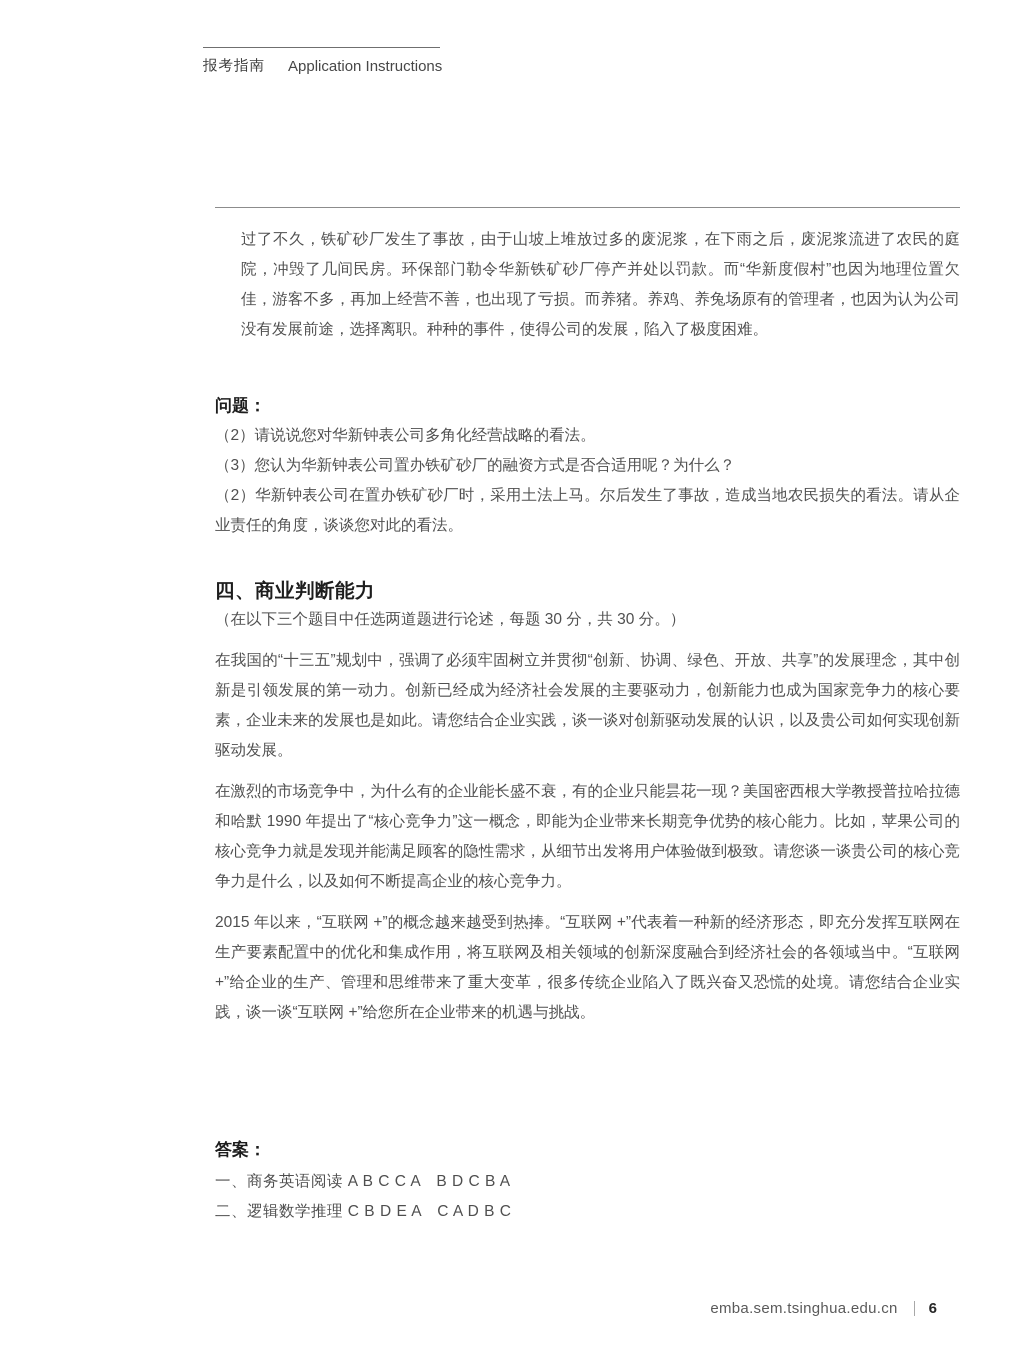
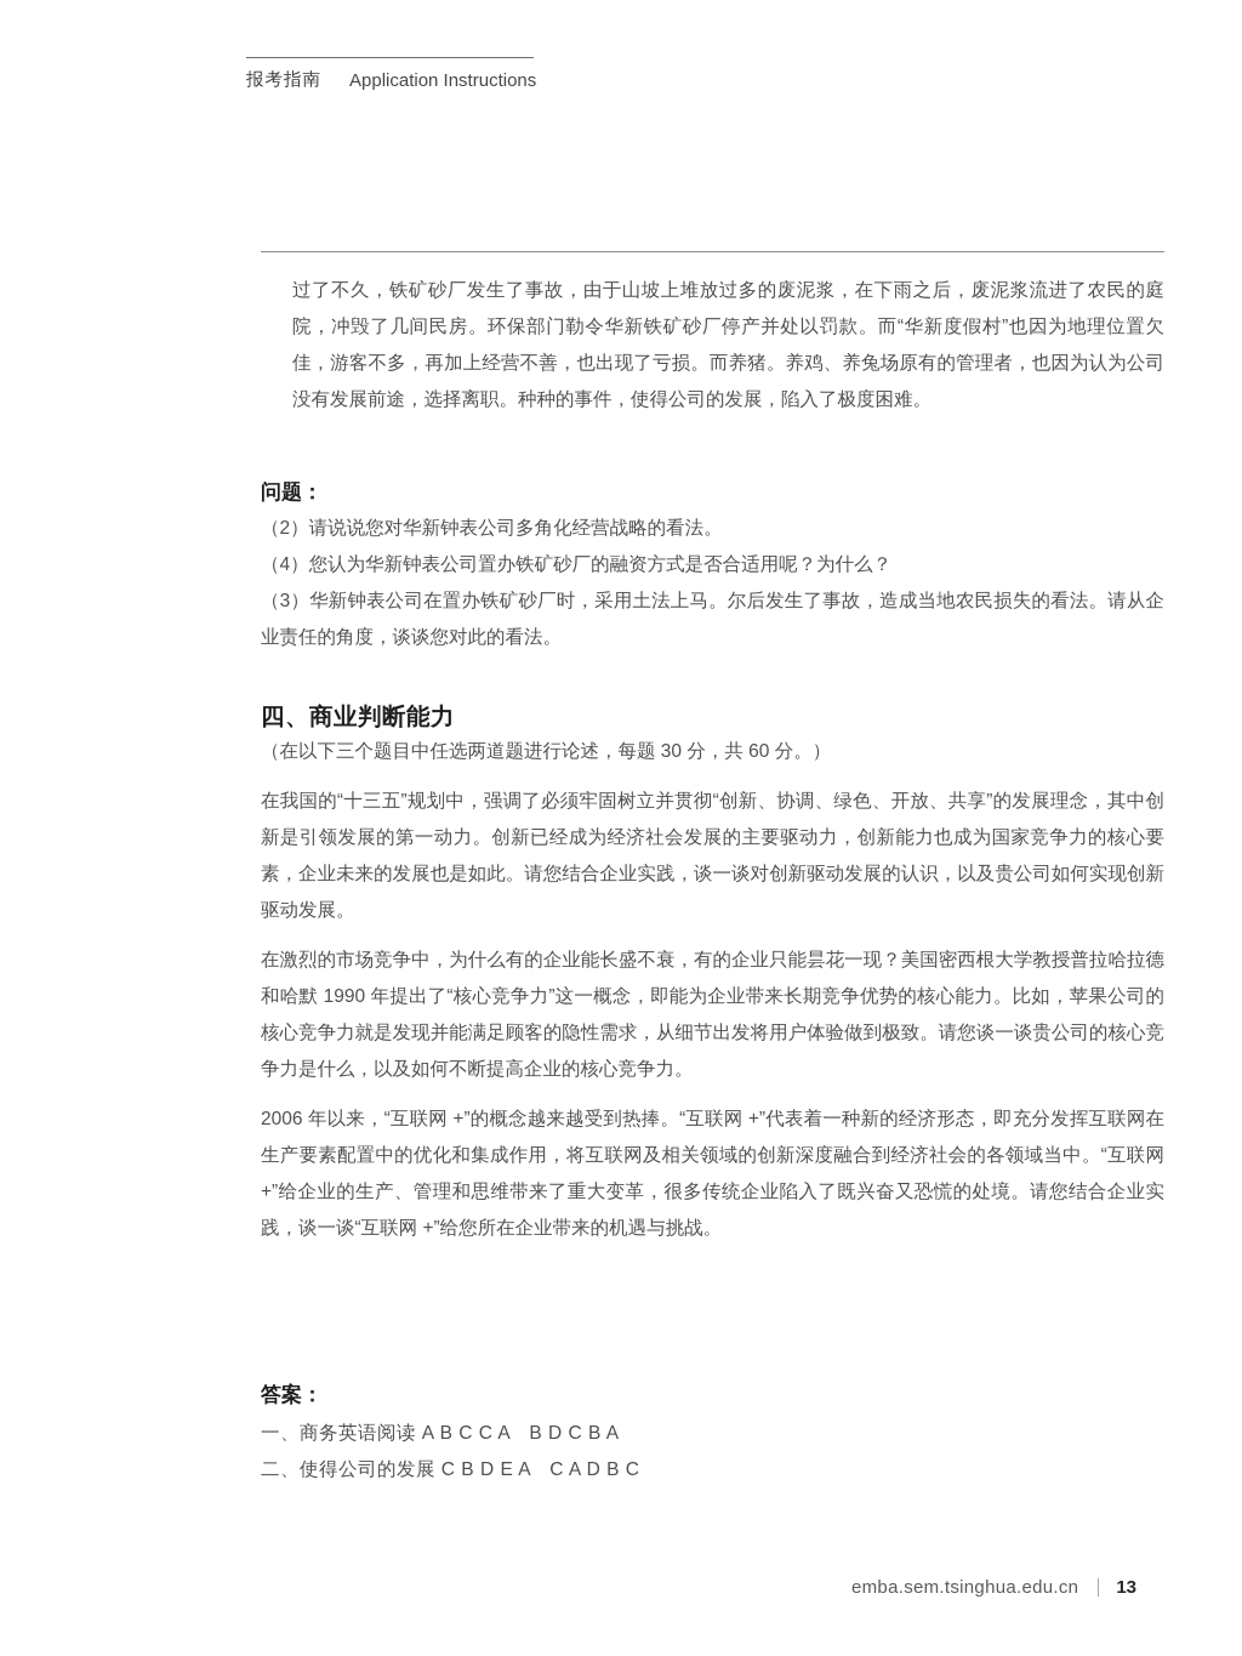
  报考指南
  Application Instructions
  过了不久，铁矿砂厂发生了事故，由于山坡上堆放过多的废泥浆，在下雨之后，废泥浆流进了农民的庭院，冲毁了几间民房。环保部门勒令华新铁矿砂厂停产并处以罚款。而“华新度假村”也因为地理位置欠佳，游客不多，再加上经营不善，也出现了亏损。而养猪。养鸡、养兔场原有的管理者，也因为认为公司没有发展前途，选择离职。种种的事件，使得公司的发展，陷入了极度困难。
  问题：
  （2）请说说您对华新钟表公司多角化经营战略的看法。
- （3）您认为华新钟表公司置办铁矿砂厂的融资方式是否合适用呢？为什么？
+ （4）您认为华新钟表公司置办铁矿砂厂的融资方式是否合适用呢？为什么？
- （2）华新钟表公司在置办铁矿砂厂时，采用土法上马。尔后发生了事故，造成当地农民损失的看法。请从企业责任的角度，谈谈您对此的看法。
+ （3）华新钟表公司在置办铁矿砂厂时，采用土法上马。尔后发生了事故，造成当地农民损失的看法。请从企业责任的角度，谈谈您对此的看法。
  四、商业判断能力
- （在以下三个题目中任选两道题进行论述，每题 30 分，共 30 分。）
+ （在以下三个题目中任选两道题进行论述，每题 30 分，共 60 分。）
  在我国的“十三五”规划中，强调了必须牢固树立并贯彻“创新、协调、绿色、开放、共享”的发展理念，其中创新是引领发展的第一动力。创新已经成为经济社会发展的主要驱动力，创新能力也成为国家竞争力的核心要素，企业未来的发展也是如此。请您结合企业实践，谈一谈对创新驱动发展的认识，以及贵公司如何实现创新驱动发展。
  在激烈的市场竞争中，为什么有的企业能长盛不衰，有的企业只能昙花一现？美国密西根大学教授普拉哈拉德和哈默 1990 年提出了“核心竞争力”这一概念，即能为企业带来长期竞争优势的核心能力。比如，苹果公司的核心竞争力就是发现并能满足顾客的隐性需求，从细节出发将用户体验做到极致。请您谈一谈贵公司的核心竞争力是什么，以及如何不断提高企业的核心竞争力。
- 2015 年以来，“互联网 +”的概念越来越受到热捧。“互联网 +”代表着一种新的经济形态，即充分发挥互联网在生产要素配置中的优化和集成作用，将互联网及相关领域的创新深度融合到经济社会的各领域当中。“互联网 +”给企业的生产、管理和思维带来了重大变革，很多传统企业陷入了既兴奋又恐慌的处境。请您结合企业实践，谈一谈“互联网 +”给您所在企业带来的机遇与挑战。
+ 2006 年以来，“互联网 +”的概念越来越受到热捧。“互联网 +”代表着一种新的经济形态，即充分发挥互联网在生产要素配置中的优化和集成作用，将互联网及相关领域的创新深度融合到经济社会的各领域当中。“互联网 +”给企业的生产、管理和思维带来了重大变革，很多传统企业陷入了既兴奋又恐慌的处境。请您结合企业实践，谈一谈“互联网 +”给您所在企业带来的机遇与挑战。
  答案：
  一、商务英语阅读 A B C C A B D C B A
- 二、逻辑数学推理 C B D E A C A D B C
+ 二、使得公司的发展 C B D E A C A D B C
  emba.sem.tsinghua.edu.cn
- 6
+ 13
